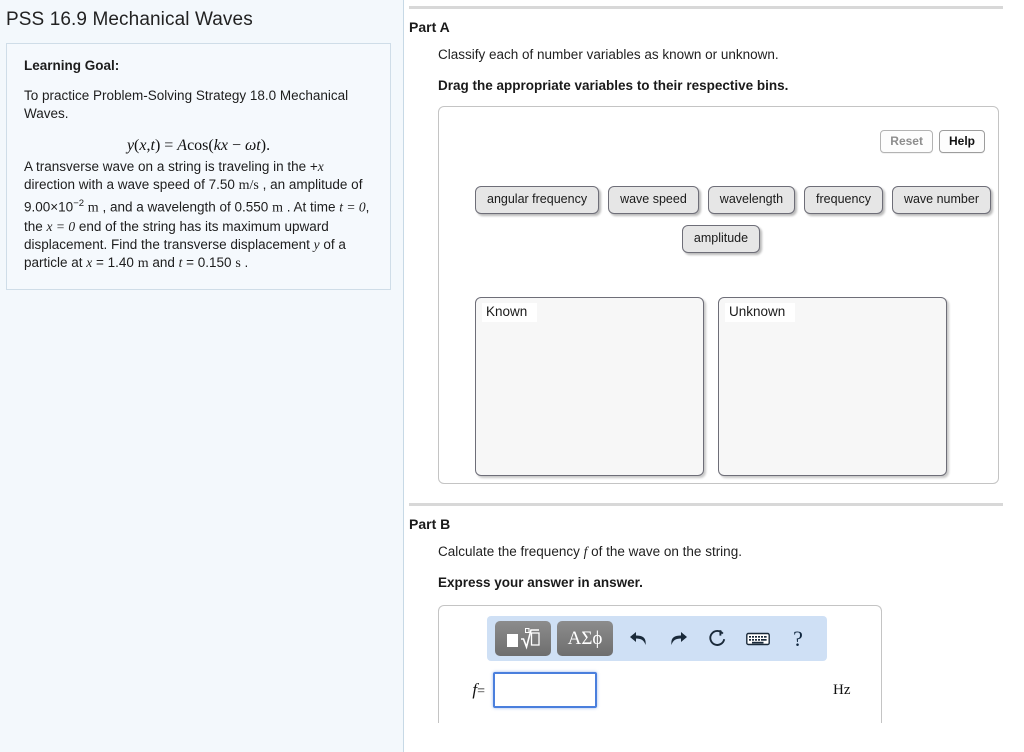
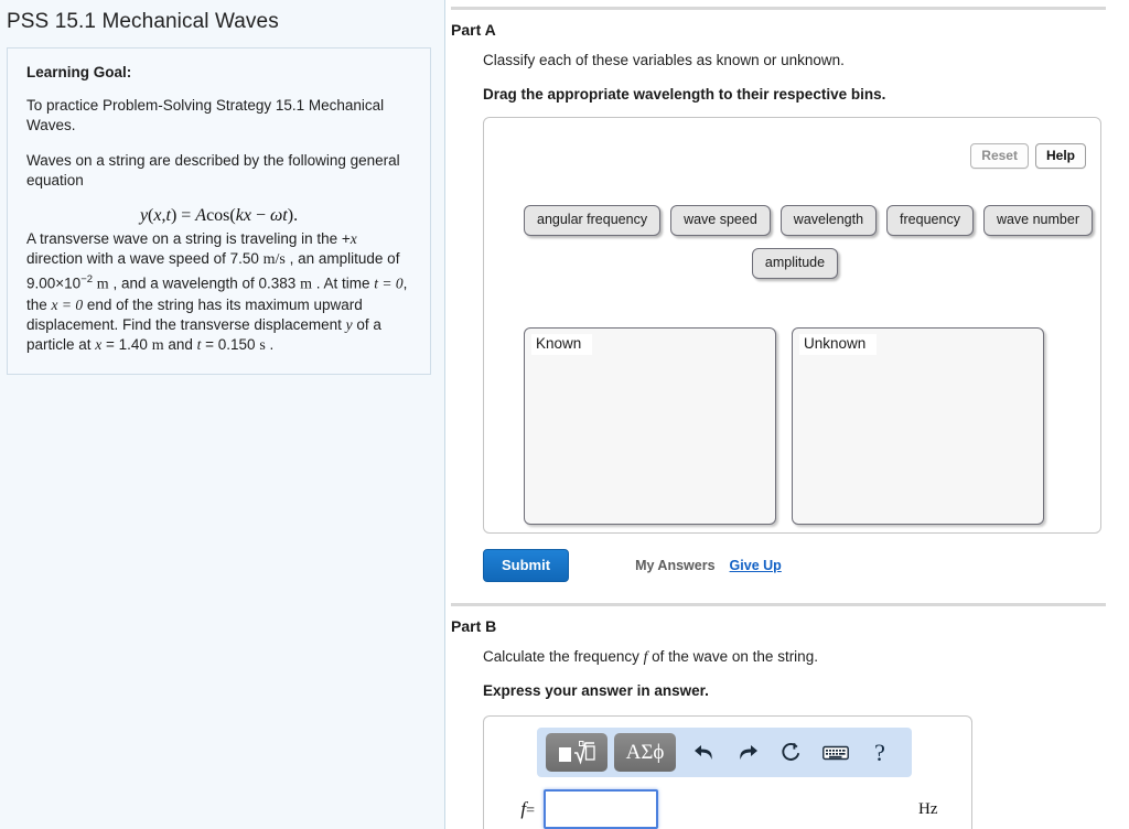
- PSS 16.9 Mechanical Waves
+ PSS 15.1 Mechanical Waves
  Learning Goal:
- To practice Problem-Solving Strategy 18.0 Mechanical Waves.
+ To practice Problem-Solving Strategy 15.1 Mechanical Waves.
+ Waves on a string are described by the following general equation
  y(x,t) = Acos(kx − ωt).
- A transverse wave on a string is traveling in the +x direction with a wave speed of 7.50 m/s , an amplitude of 9.00×10−2 m , and a wavelength of 0.550 m . At time t = 0, the x = 0 end of the string has its maximum upward displacement. Find the transverse displacement y of a particle at x = 1.40 m and t = 0.150 s .
+ A transverse wave on a string is traveling in the +x direction with a wave speed of 7.50 m/s , an amplitude of 9.00×10−2 m , and a wavelength of 0.383 m . At time t = 0, the x = 0 end of the string has its maximum upward displacement. Find the transverse displacement y of a particle at x = 1.40 m and t = 0.150 s .
  Part A
- Classify each of number variables as known or unknown.
+ Classify each of these variables as known or unknown.
- Drag the appropriate variables to their respective bins.
+ Drag the appropriate wavelength to their respective bins.
  Reset
  Help
  angular frequency
  wave speed
  wavelength
  frequency
  wave number
  amplitude
  Known
  Unknown
+ Submit
+ My Answers
+ Give Up
  Part B
  Calculate the frequency f of the wave on the string.
  Express your answer in answer.
  ΑΣϕ
  ?
  f=
  Hz
